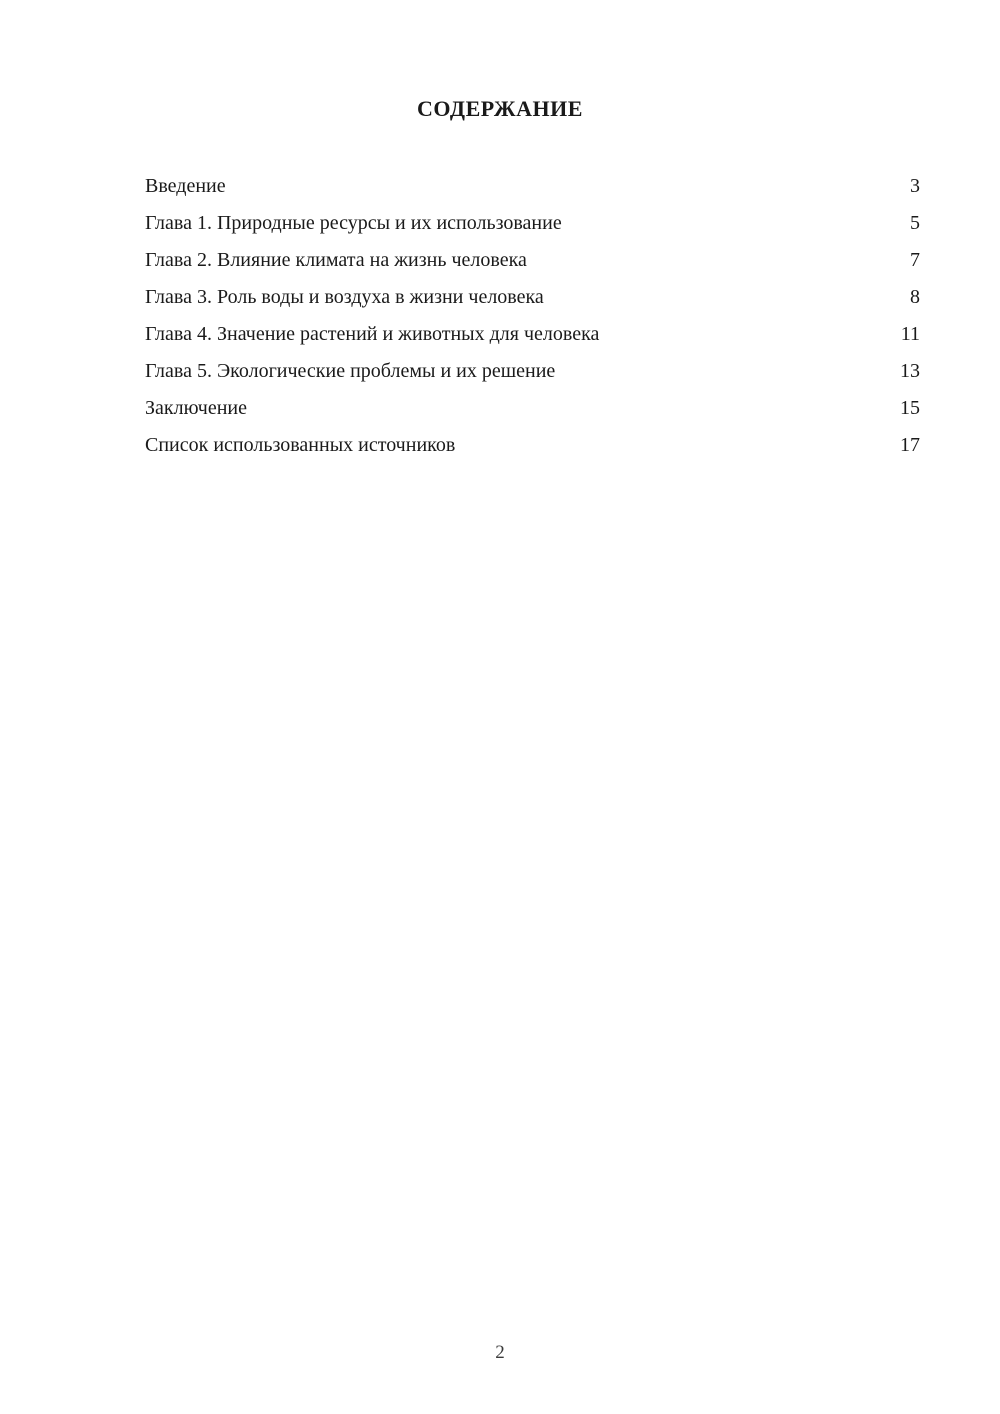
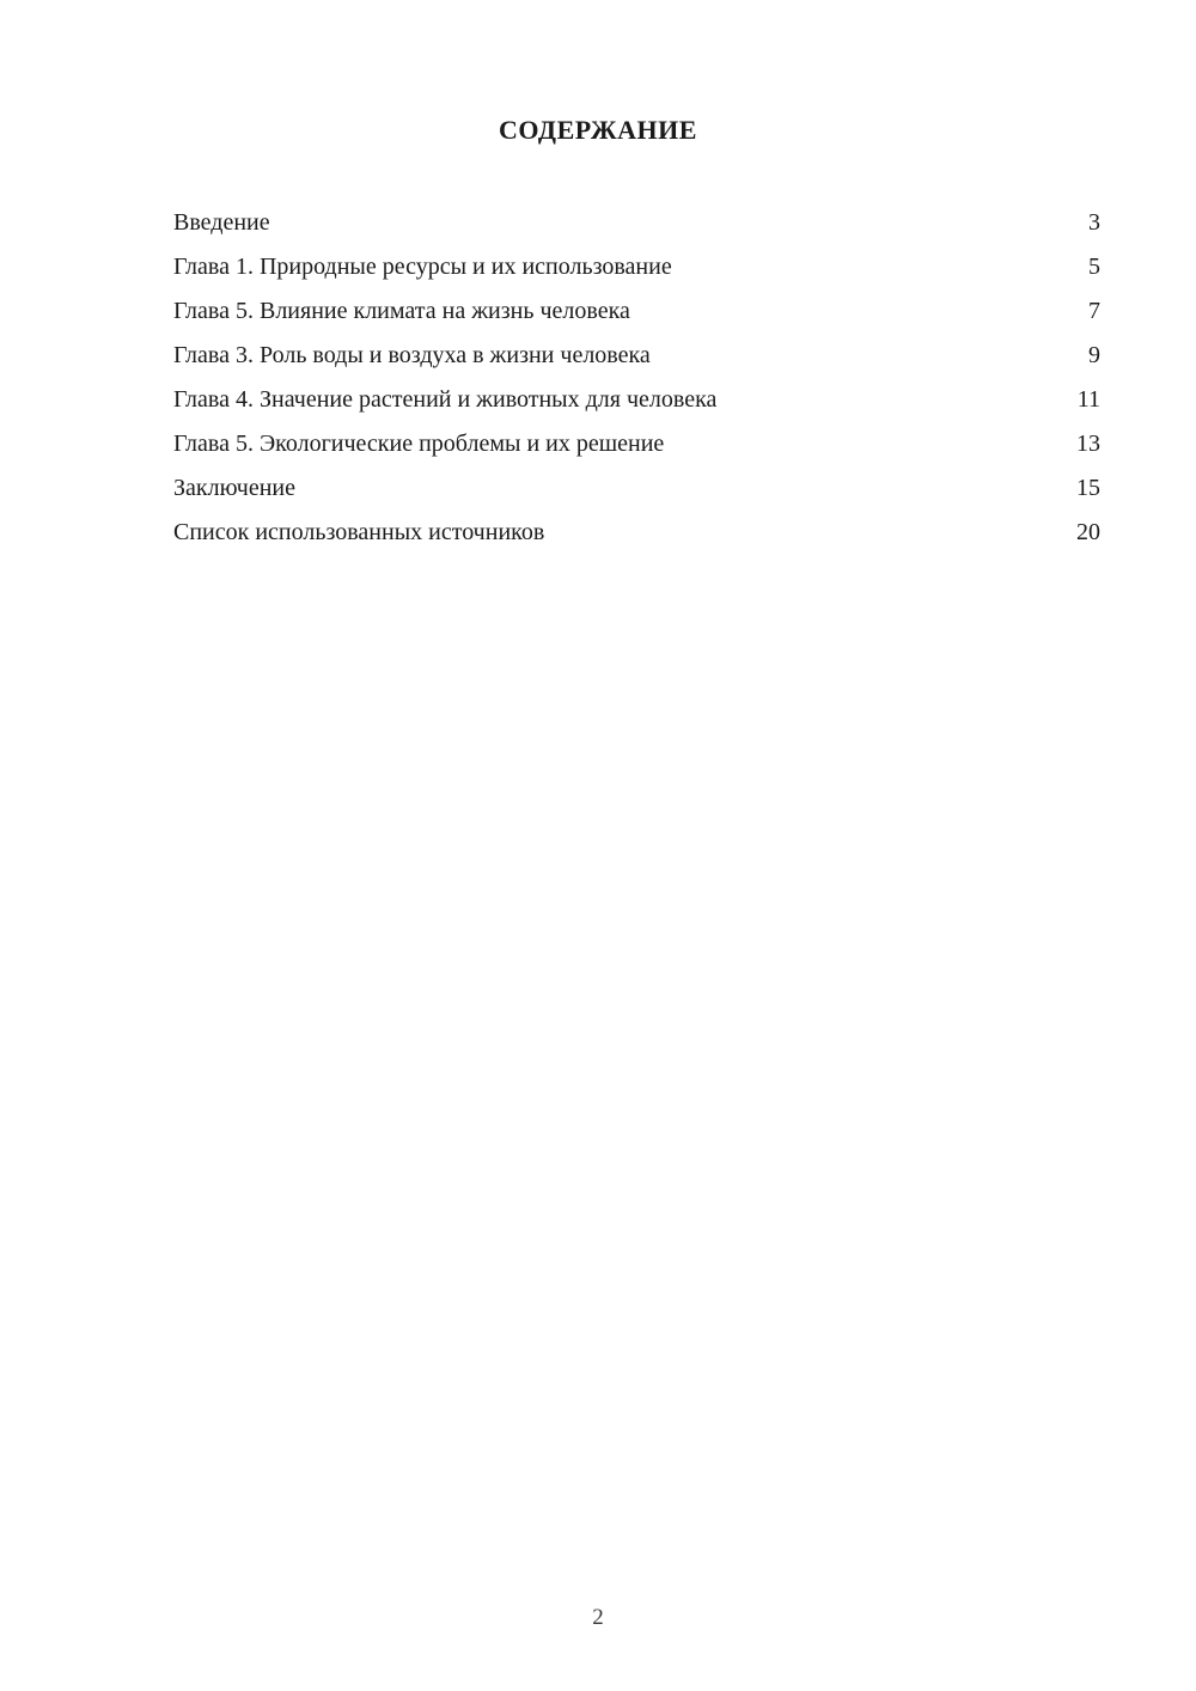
  СОДЕРЖАНИЕ
  Введение
  3
  Глава 1. Природные ресурсы и их использование
  5
- Глава 2. Влияние климата на жизнь человека
+ Глава 5. Влияние климата на жизнь человека
  7
  Глава 3. Роль воды и воздуха в жизни человека
- 8
+ 9
  Глава 4. Значение растений и животных для человека
  11
  Глава 5. Экологические проблемы и их решение
  13
  Заключение
  15
  Список использованных источников
- 17
+ 20
  2
